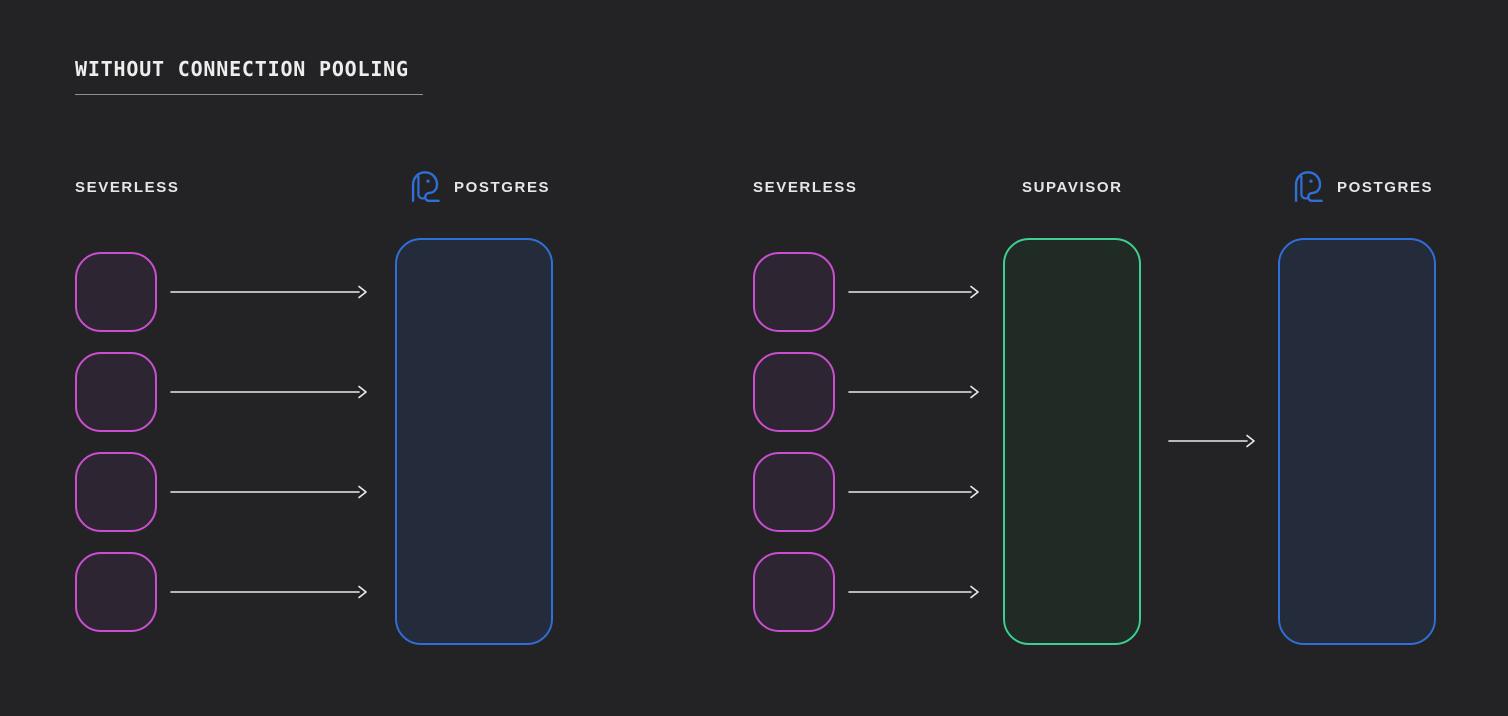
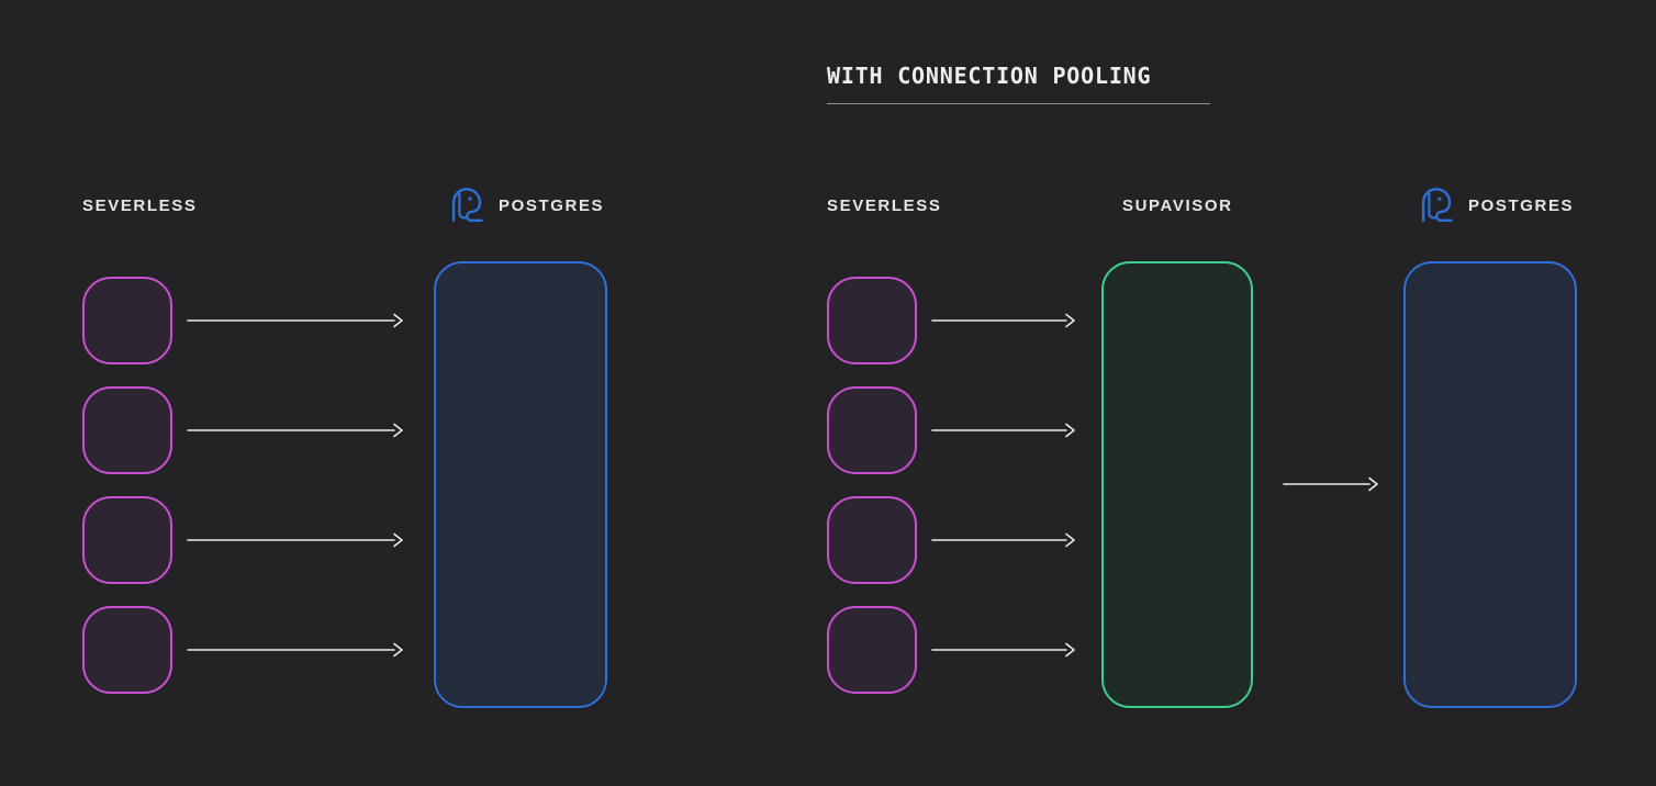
- WITHOUT CONNECTION POOLING
  SEVERLESS
  POSTGRES
+ WITH CONNECTION POOLING
  SEVERLESS
  SUPAVISOR
  POSTGRES
